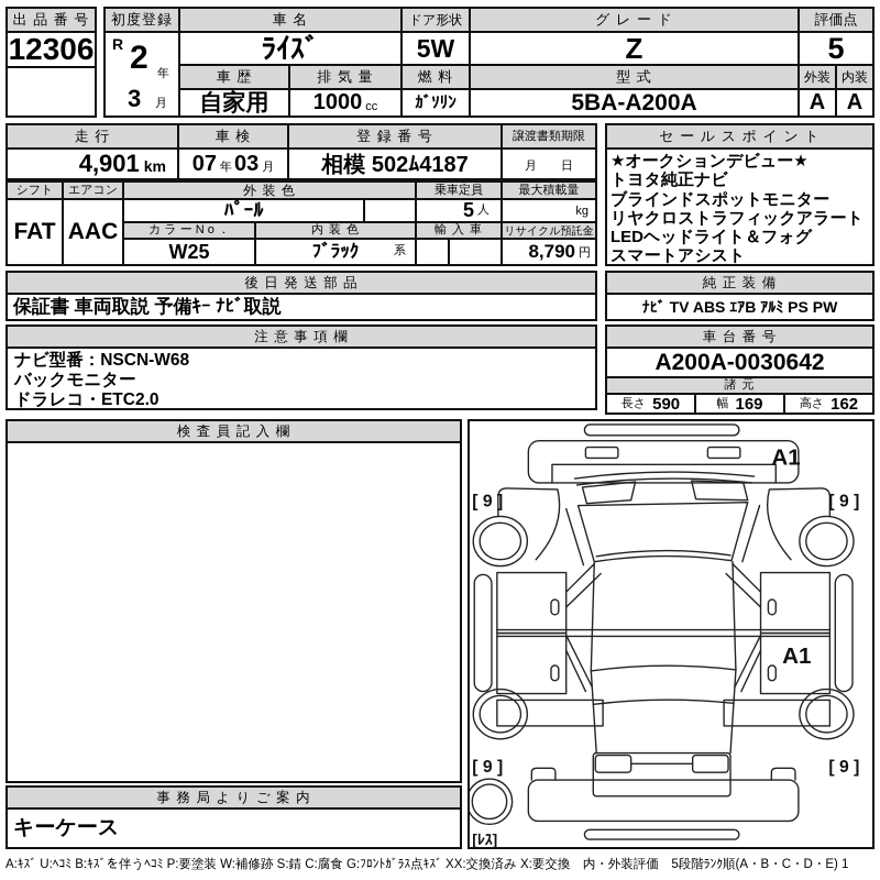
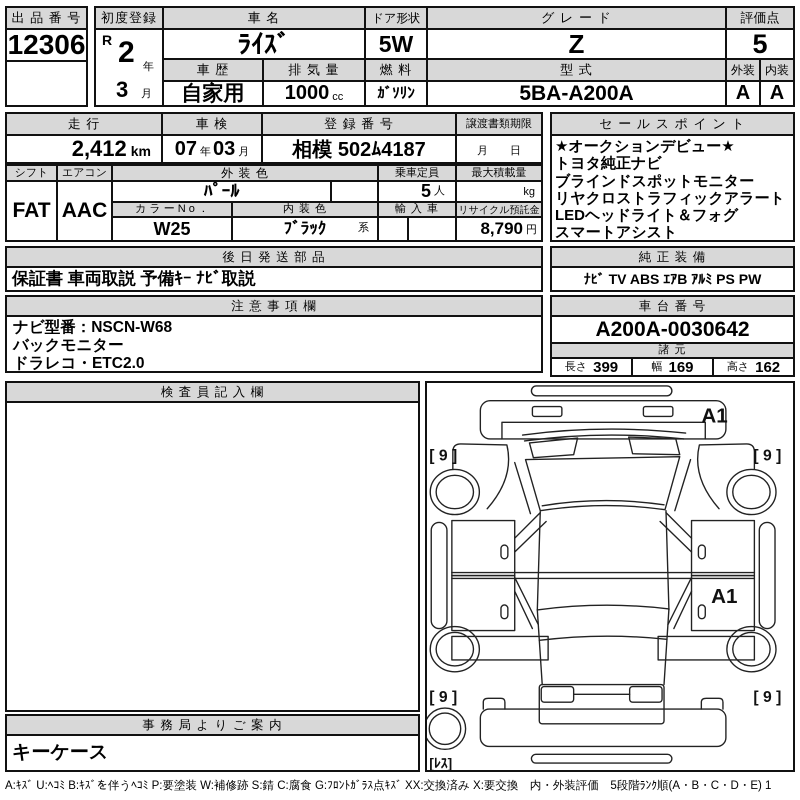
  出 品 番 号
  12306
  初度登録
  R
  2
  年
  3
  月
  車 名
  ﾗｲｽﾞ
  車 歴
  排 気 量
  自家用
  1000
  cc
  ドア形状
  5W
  燃 料
  ｶﾞｿﾘﾝ
  グ レ ー ド
  Z
  型 式
  5BA-A200A
  評価点
  5
  外装
  内装
  A
  A
  走 行
- 4,901
+ 2,412
  km
  車 検
  07
  年
  03
  月
  登 録 番 号
  相模 502ﾑ4187
  譲渡書類期限
  月 日
  セ ー ル ス ポ イ ン ト
  ★オークションデビュー★
  トヨタ純正ナビ
  ブラインドスポットモニター
  リヤクロストラフィックアラート
  LEDヘッドライト＆フォグ
  スマートアシスト
  シフト
  FAT
  エアコン
  AAC
  外 装 色
  ﾊﾟｰﾙ
  カ ラ ー N o ．
  内 装 色
  W25
  ﾌﾞﾗｯｸ
  系
  乗車定員
  5
  人
  最大積載量
  kg
  輸 入 車
  リサイクル預託金
  8,790
  円
  後 日 発 送 部 品
  保証書 車両取説 予備ｷｰ ﾅﾋﾞ取説
  純 正 装 備
  ﾅﾋﾞ TV ABS ｴｱB ｱﾙﾐ PS PW
  注 意 事 項 欄
  ナビ型番：NSCN-W68
  バックモニター
  ドラレコ・ETC2.0
  車 台 番 号
  A200A-0030642
  諸 元
  長さ
- 590
+ 399
  幅
  169
  高さ
  162
  検 査 員 記 入 欄
  事 務 局 よ り ご 案 内
  キーケース
  A1
  A1
  [ 9 ]
  [ 9 ]
  [ 9 ]
  [ 9 ]
  [ﾚｽ]
  A:ｷｽﾞ U:ﾍｺﾐ B:ｷｽﾞを伴うﾍｺﾐ P:要塗装 W:補修跡 S:錆 C:腐食 G:ﾌﾛﾝﾄｶﾞﾗｽ点ｷｽﾞ XX:交換済み X:要交換 内・外装評価 5段階ﾗﾝｸ順(A・B・C・D・E) 1
